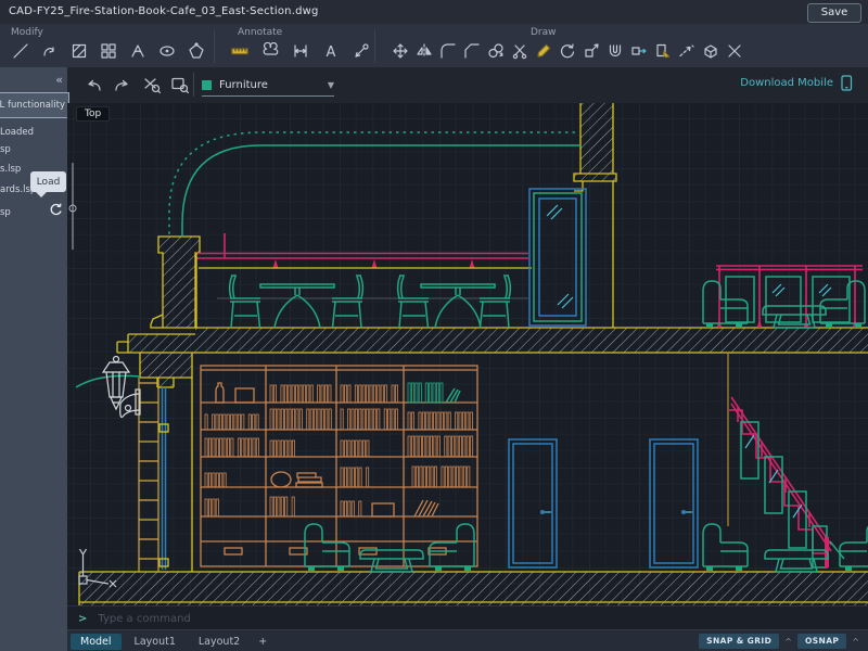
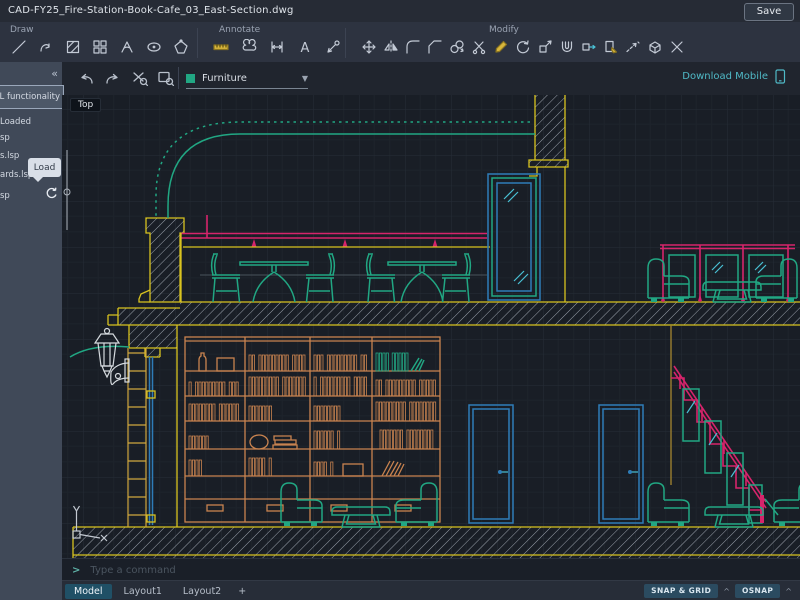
  CAD-FY25_Fire-Station-Book-Cafe_03_East-Section.dwg
  Save
- Modify
+ Draw
  Annotate
- Draw
+ Modify
  A
  Furniture
  ▼
  Download Mobile
  «
  L functionality
  Loaded
  sp
  s.lsp
  ards.ls
  sp
  Load
  Top
  >
  Type a command
  Model
  Layout1
  Layout2
  +
  SNAP & GRID
  ^
  OSNAP
  ^
